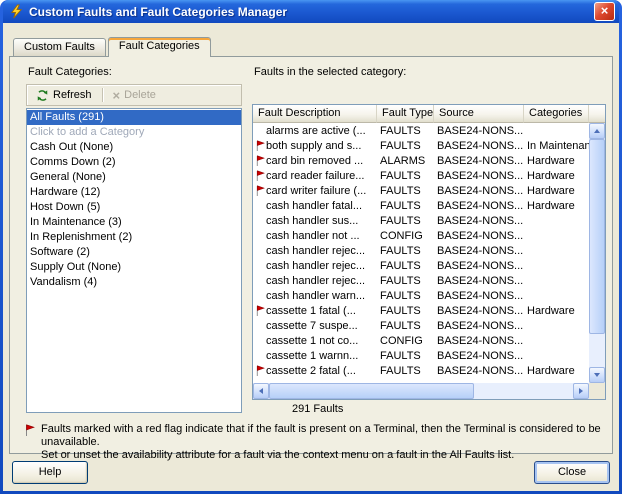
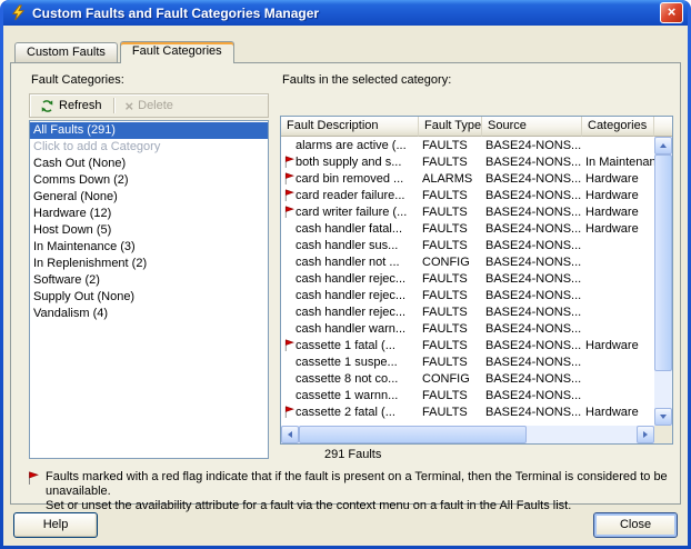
  Custom Faults and Fault Categories Manager
  ×
  Custom Faults
  Fault Categories
  Fault Categories:
  Refresh
  ×
  Delete
  All Faults (291)
  Click to add a Category
  Cash Out (None)
  Comms Down (2)
  General (None)
  Hardware (12)
  Host Down (5)
  In Maintenance (3)
  In Replenishment (2)
  Software (2)
  Supply Out (None)
  Vandalism (4)
  Faults in the selected category:
  Fault Description
  Fault Type
  Source
  Categories
  alarms are active (...
  FAULTS
  BASE24-NONS...
  both supply and s...
  FAULTS
  BASE24-NONS...
  In Maintenan
  card bin removed ...
  ALARMS
  BASE24-NONS...
  Hardware
  card reader failure...
  FAULTS
  BASE24-NONS...
  Hardware
  card writer failure (...
  FAULTS
  BASE24-NONS...
  Hardware
  cash handler fatal...
  FAULTS
  BASE24-NONS...
  Hardware
  cash handler sus...
  FAULTS
  BASE24-NONS...
  cash handler not ...
  CONFIG
  BASE24-NONS...
  cash handler rejec...
  FAULTS
  BASE24-NONS...
  cash handler rejec...
  FAULTS
  BASE24-NONS...
  cash handler rejec...
  FAULTS
  BASE24-NONS...
  cash handler warn...
  FAULTS
  BASE24-NONS...
  cassette 1 fatal (...
  FAULTS
  BASE24-NONS...
  Hardware
- cassette 7 suspe...
+ cassette 1 suspe...
  FAULTS
  BASE24-NONS...
- cassette 1 not co...
+ cassette 8 not co...
  CONFIG
  BASE24-NONS...
  cassette 1 warnn...
  FAULTS
  BASE24-NONS...
  cassette 2 fatal (...
  FAULTS
  BASE24-NONS...
  Hardware
  291 Faults
  Faults marked with a red flag indicate that if the fault is present on a Terminal, then the Terminal is considered to be unavailable.
  Set or unset the availability attribute for a fault via the context menu on a fault in the All Faults list.
  Help
  Close
